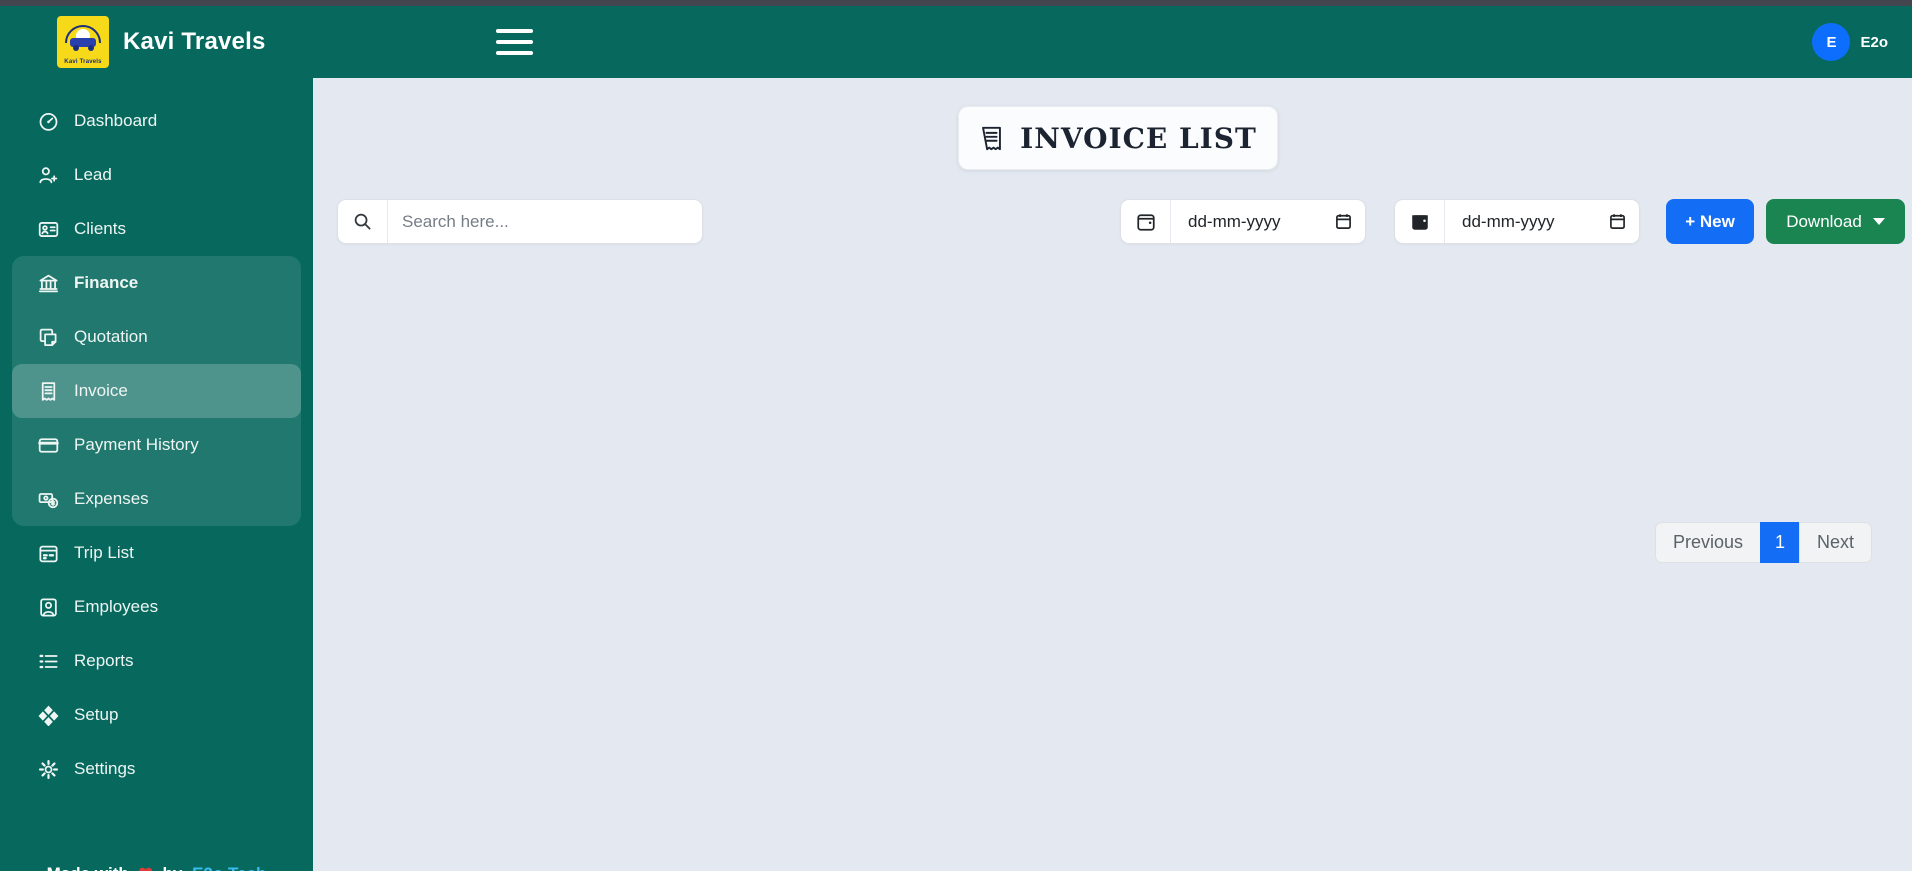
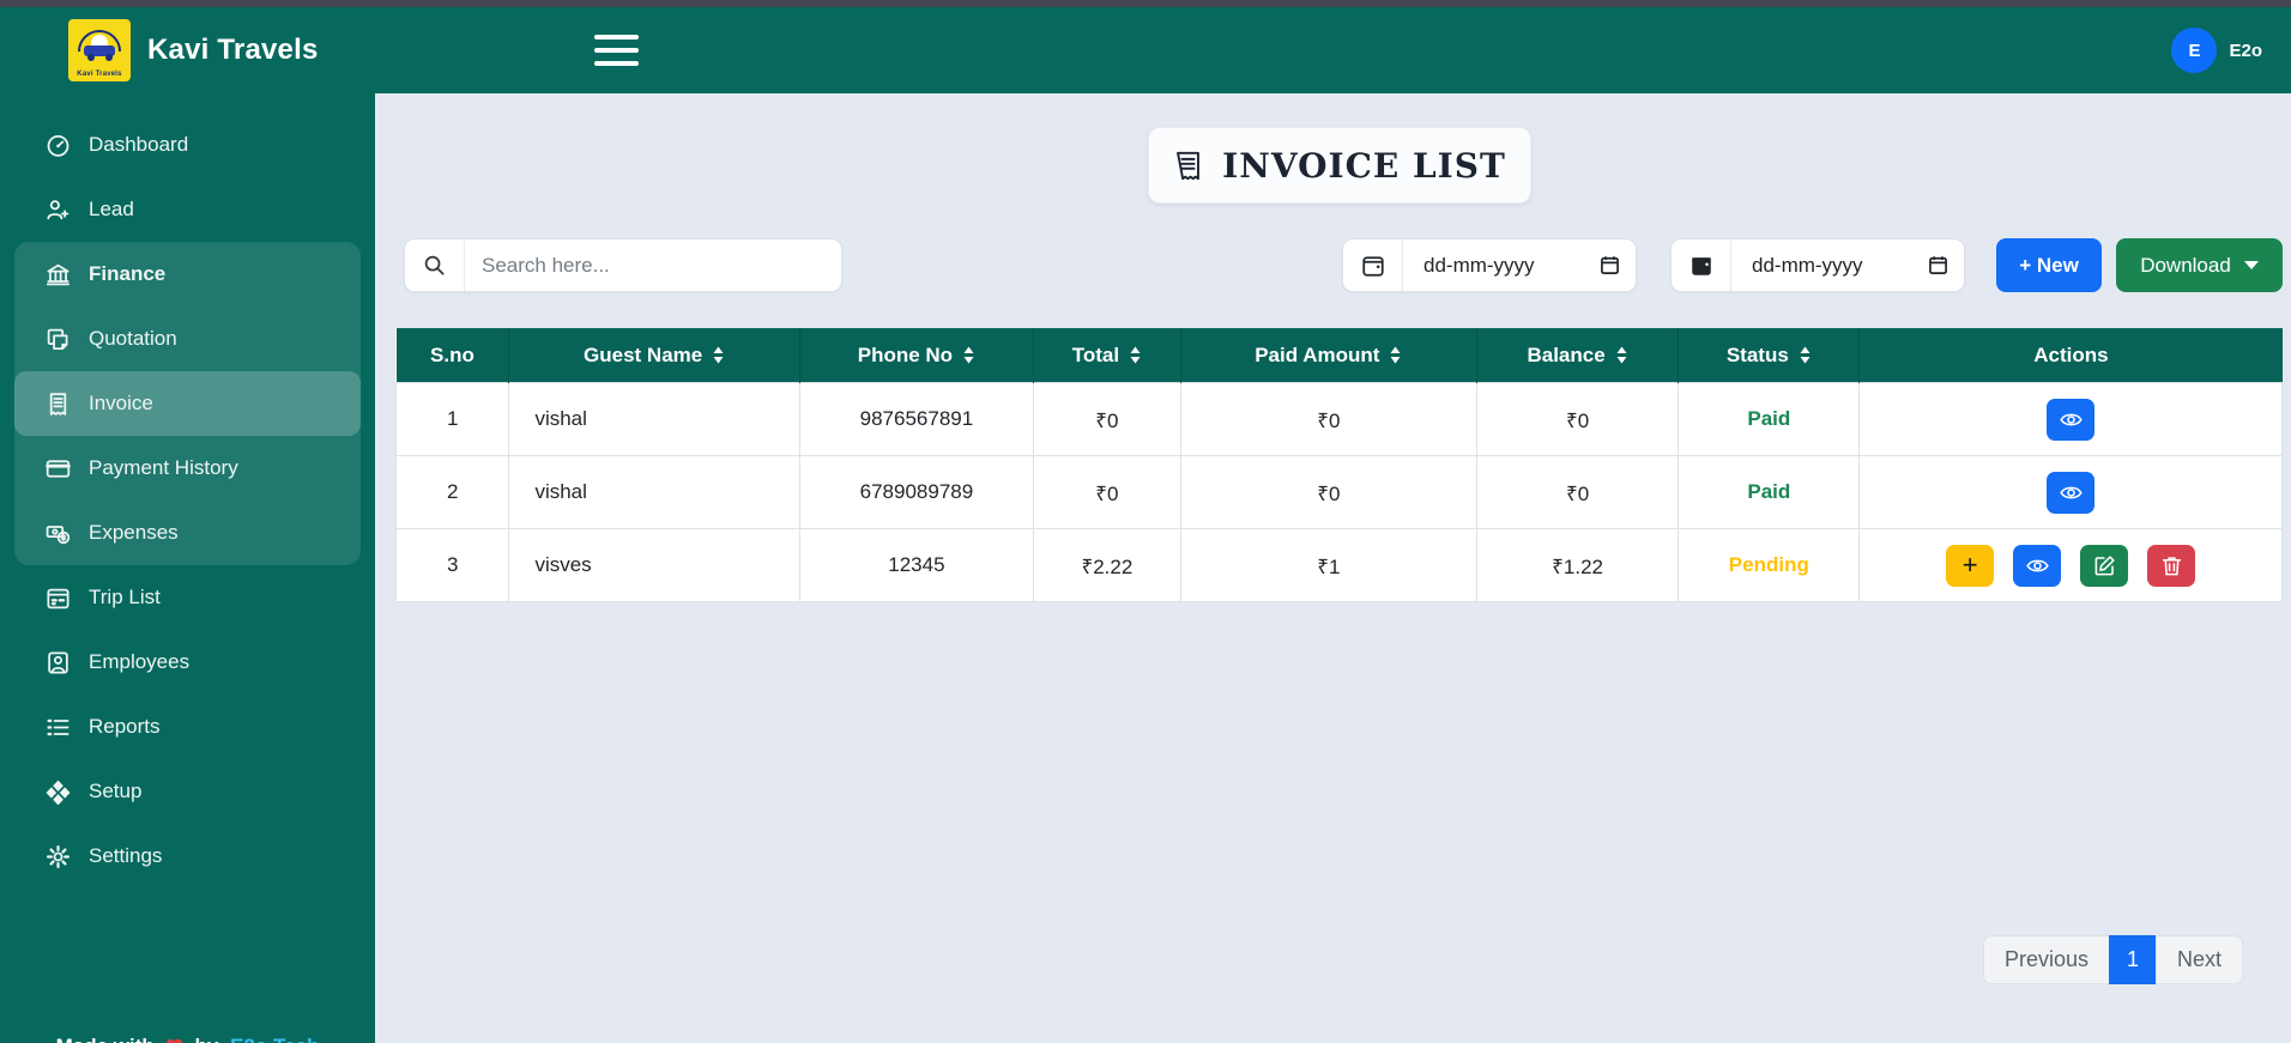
  Kavi Travels
  E
  E2o
  Dashboard
  Lead
- Clients
  Finance
  Quotation
  Invoice
  Payment History
  Expenses
  Trip List
  Employees
  Reports
  Setup
  Settings
  INVOICE LIST
  Search here...
  dd-mm-yyyy
  dd-mm-yyyy
  + New
  Download
+ S.no	Guest Name	Phone No	Total	Paid Amount	Balance	Status	Actions
+ 1	vishal	9876567891	₹0	₹0	₹0	Paid
+ 2	vishal	6789089789	₹0	₹0	₹0	Paid
+ 3	visves	12345	₹2.22	₹1	₹1.22	Pending	+
  Previous
  1
  Next
